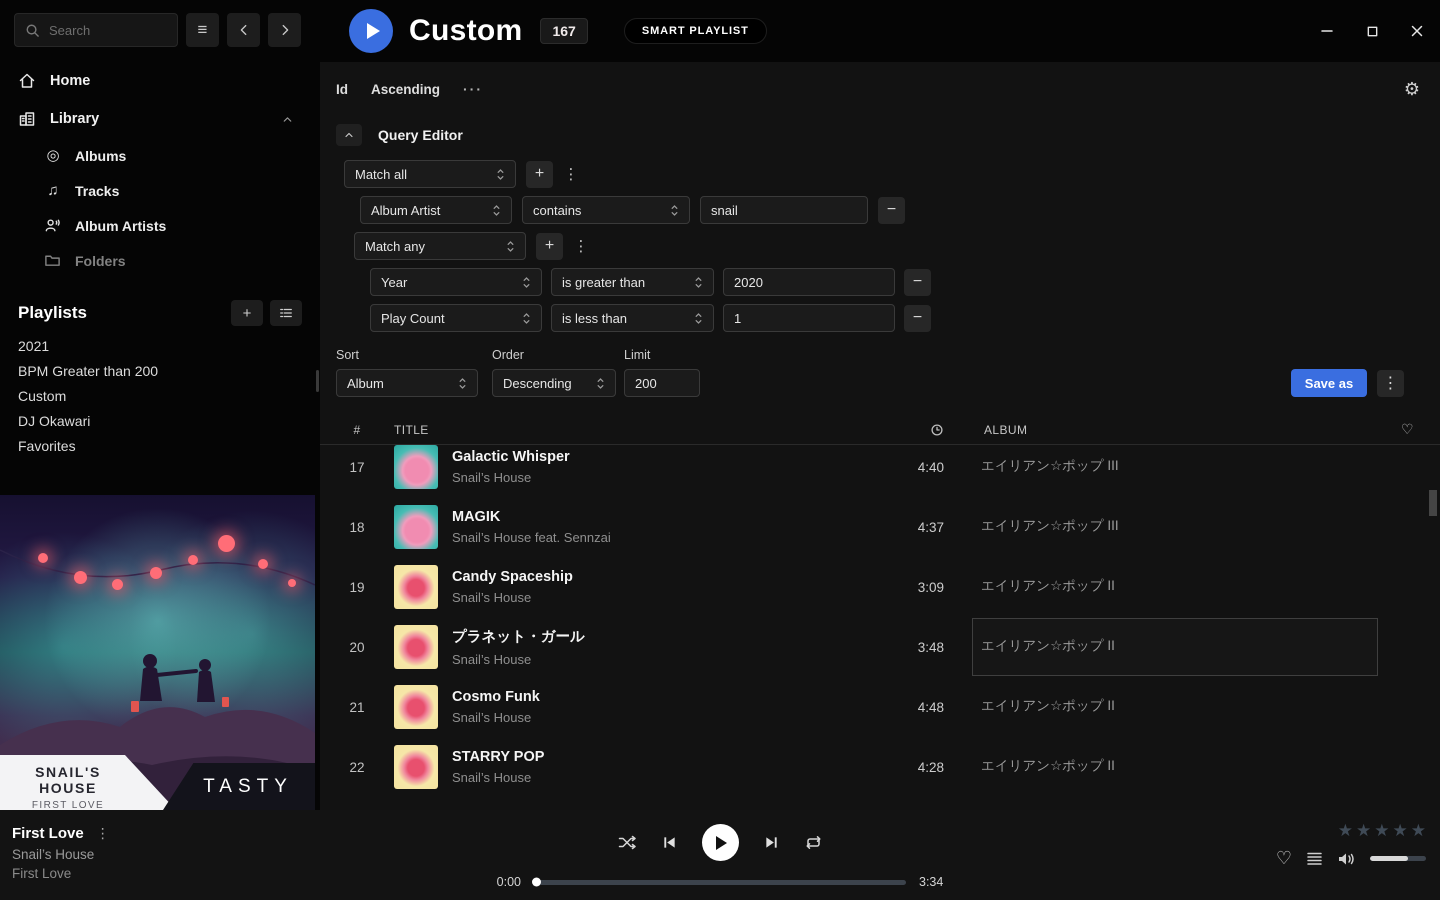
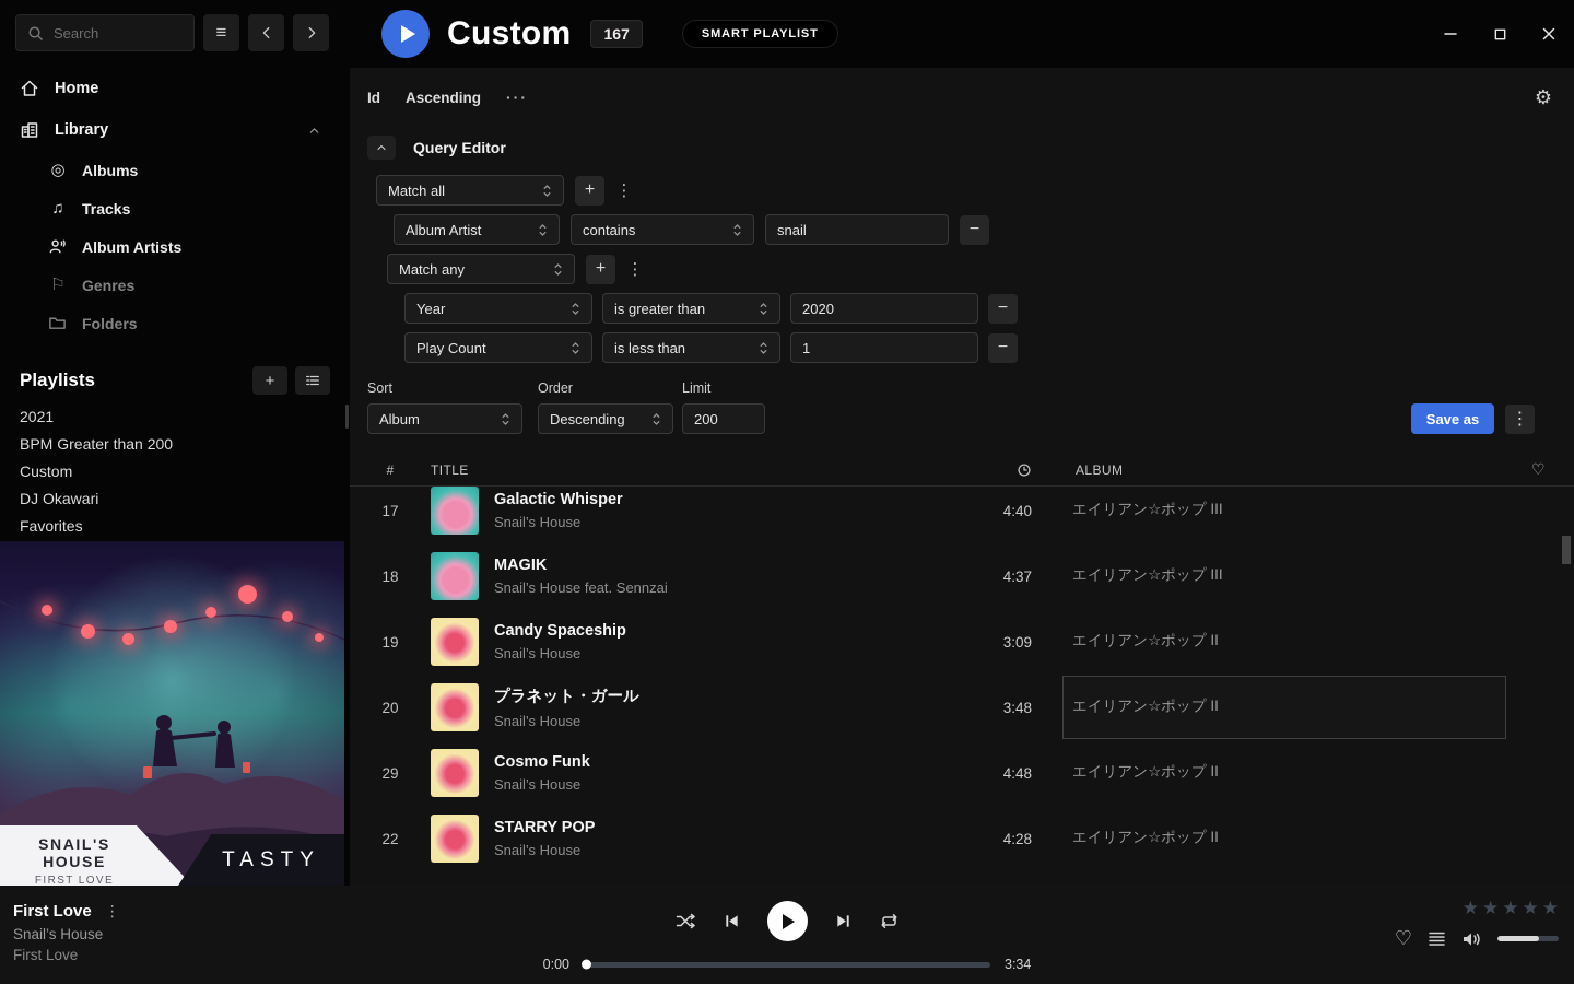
  Search
  ≡
  Custom
  167
  SMART PLAYLIST
  Home
  Library
  ◎
  Albums
  ♫
  Tracks
  Album Artists
+ ⚐
+ Genres
  Folders
  Playlists
  +
  2021
  BPM Greater than 200
  Custom
  DJ Okawari
  Favorites
  SNAIL'S HOUSE
  FIRST LOVE
  TASTY
  Id
  Ascending
  ···
  ⚙
  Query Editor
  Match all
  +
  ⋮
  Album Artist
  contains
  snail
  −
  Match any
  +
  ⋮
  Year
  is greater than
  2020
  −
  Play Count
  is less than
  1
  −
  Sort
  Album
  Order
  Descending
  Limit
  200
  Save as
  ⋮
  #
  TITLE
  ALBUM
  ♡
  17
  Galactic Whisper
  Snail’s House
  4:40
  エイリアン☆ポップ III
  18
  MAGIK
  Snail’s House feat. Sennzai
  4:37
  エイリアン☆ポップ III
  19
  Candy Spaceship
  Snail’s House
  3:09
  エイリアン☆ポップ II
  20
  プラネット・ガール
  Snail’s House
  3:48
  エイリアン☆ポップ II
- 21
+ 29
  Cosmo Funk
  Snail’s House
  4:48
  エイリアン☆ポップ II
  22
  STARRY POP
  Snail’s House
  4:28
  エイリアン☆ポップ II
  First Love
  ⋮
  Snail’s House
  First Love
  0:00
  3:34
  ★
  ★
  ★
  ★
  ★
  ♡
